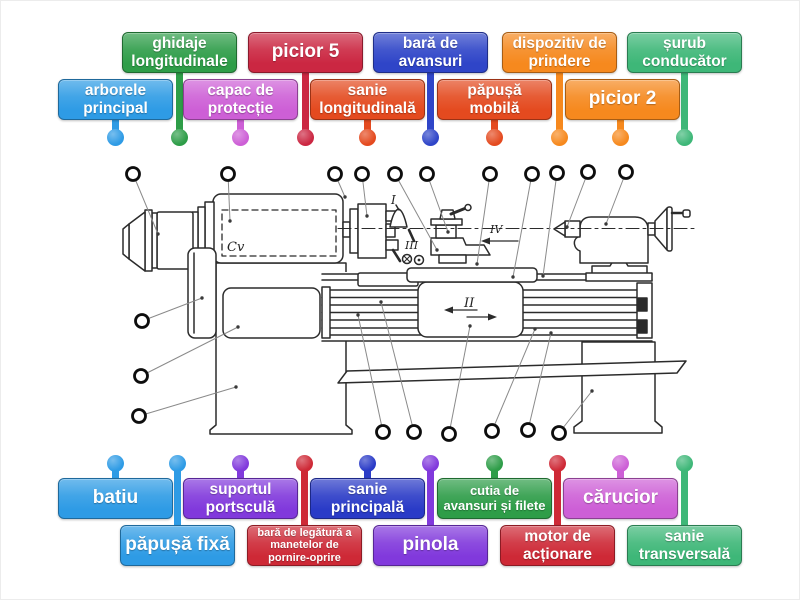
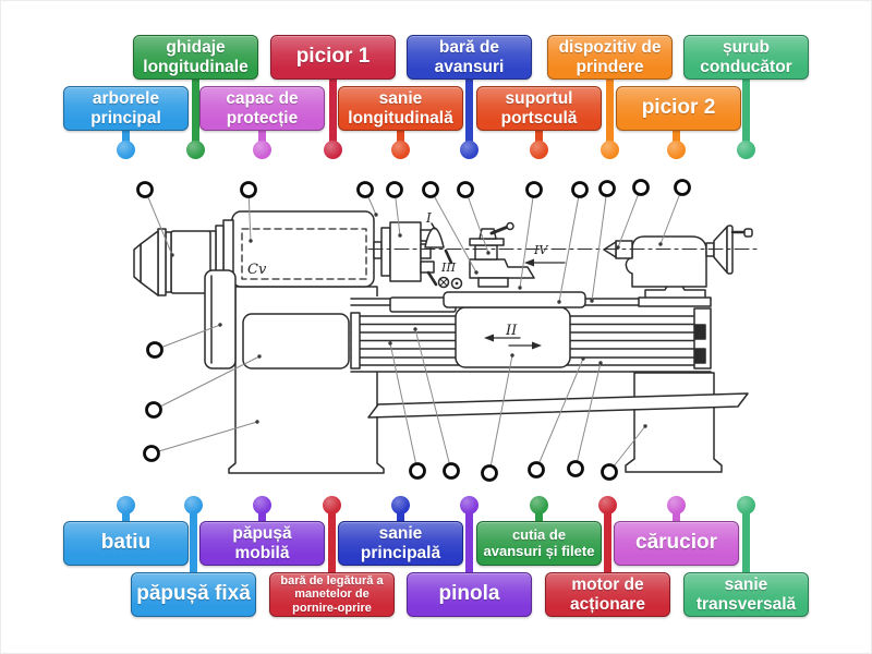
  Cv
  I
  II
  III
  IV
  ghidaje longitudinale
- picior 5
+ picior 1
  bară de avansuri
  dispozitiv de prindere
  șurub conducător
  arborele principal
  capac de protecție
  sanie longitudinală
- păpușă mobilă
+ suportul portsculă
  picior 2
  batiu
- suportul portsculă
+ păpușă mobilă
  sanie principală
  cutia de avansuri și filete
  cărucior
  păpușă fixă
  bară de legătură a manetelor de pornire-oprire
  pinola
  motor de acționare
  sanie transversală
